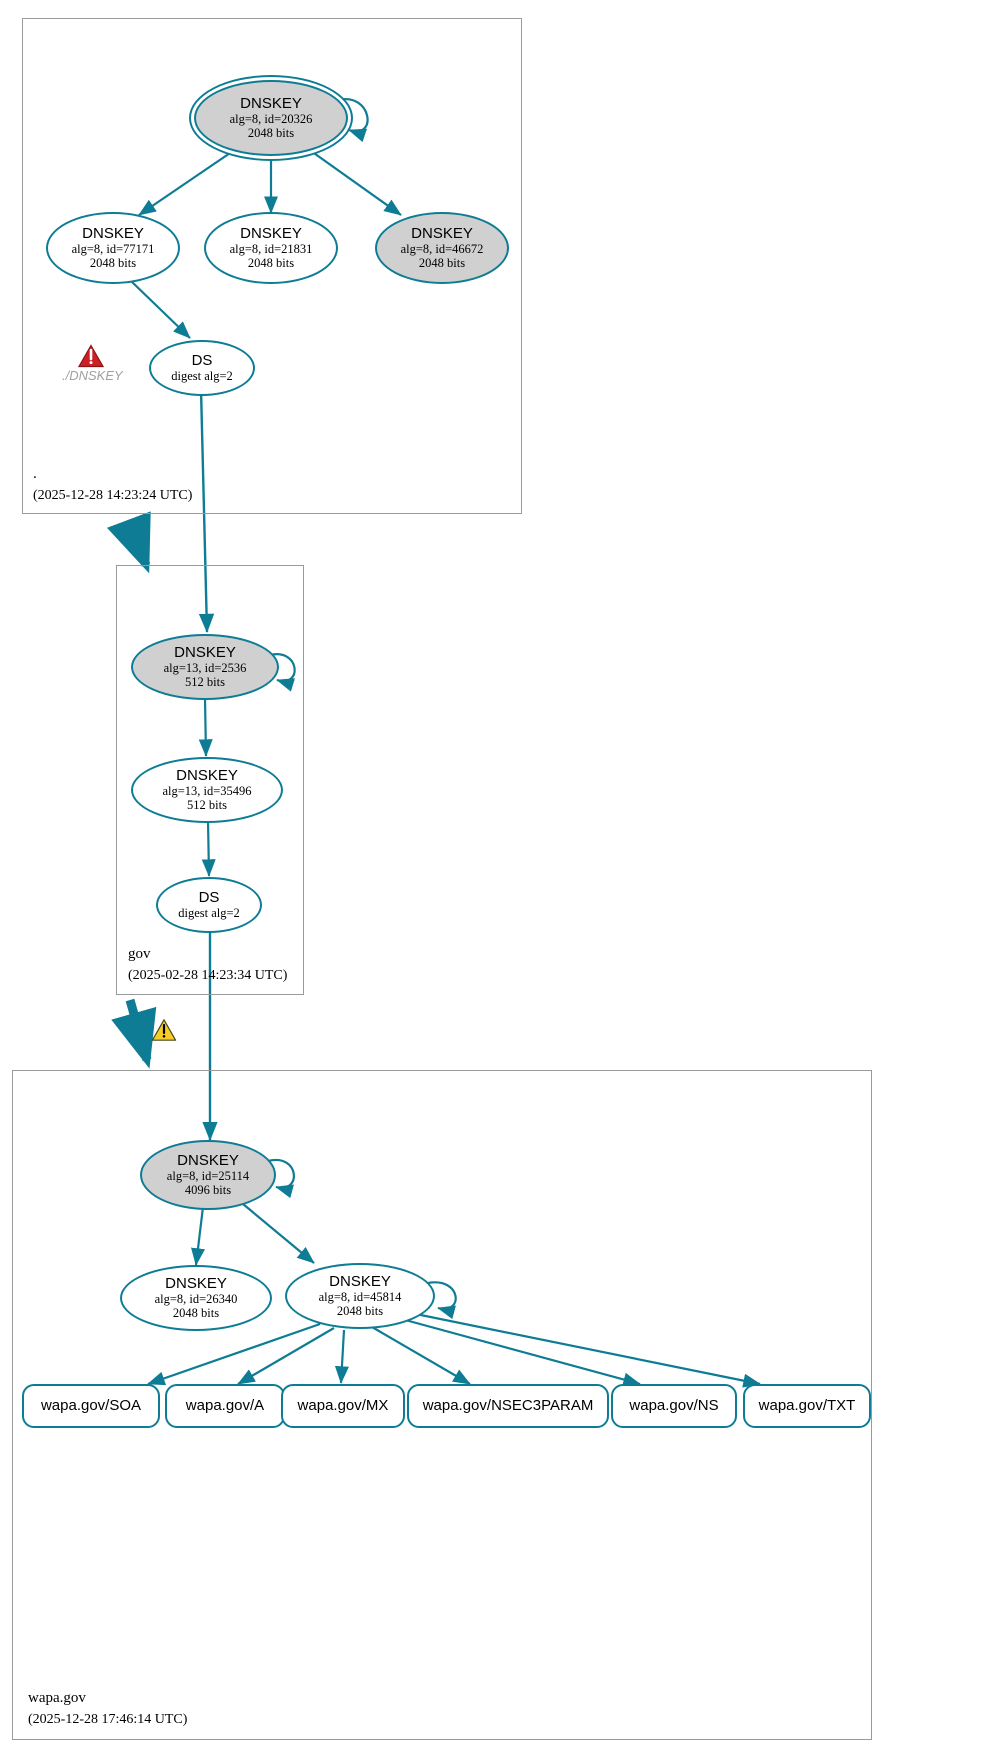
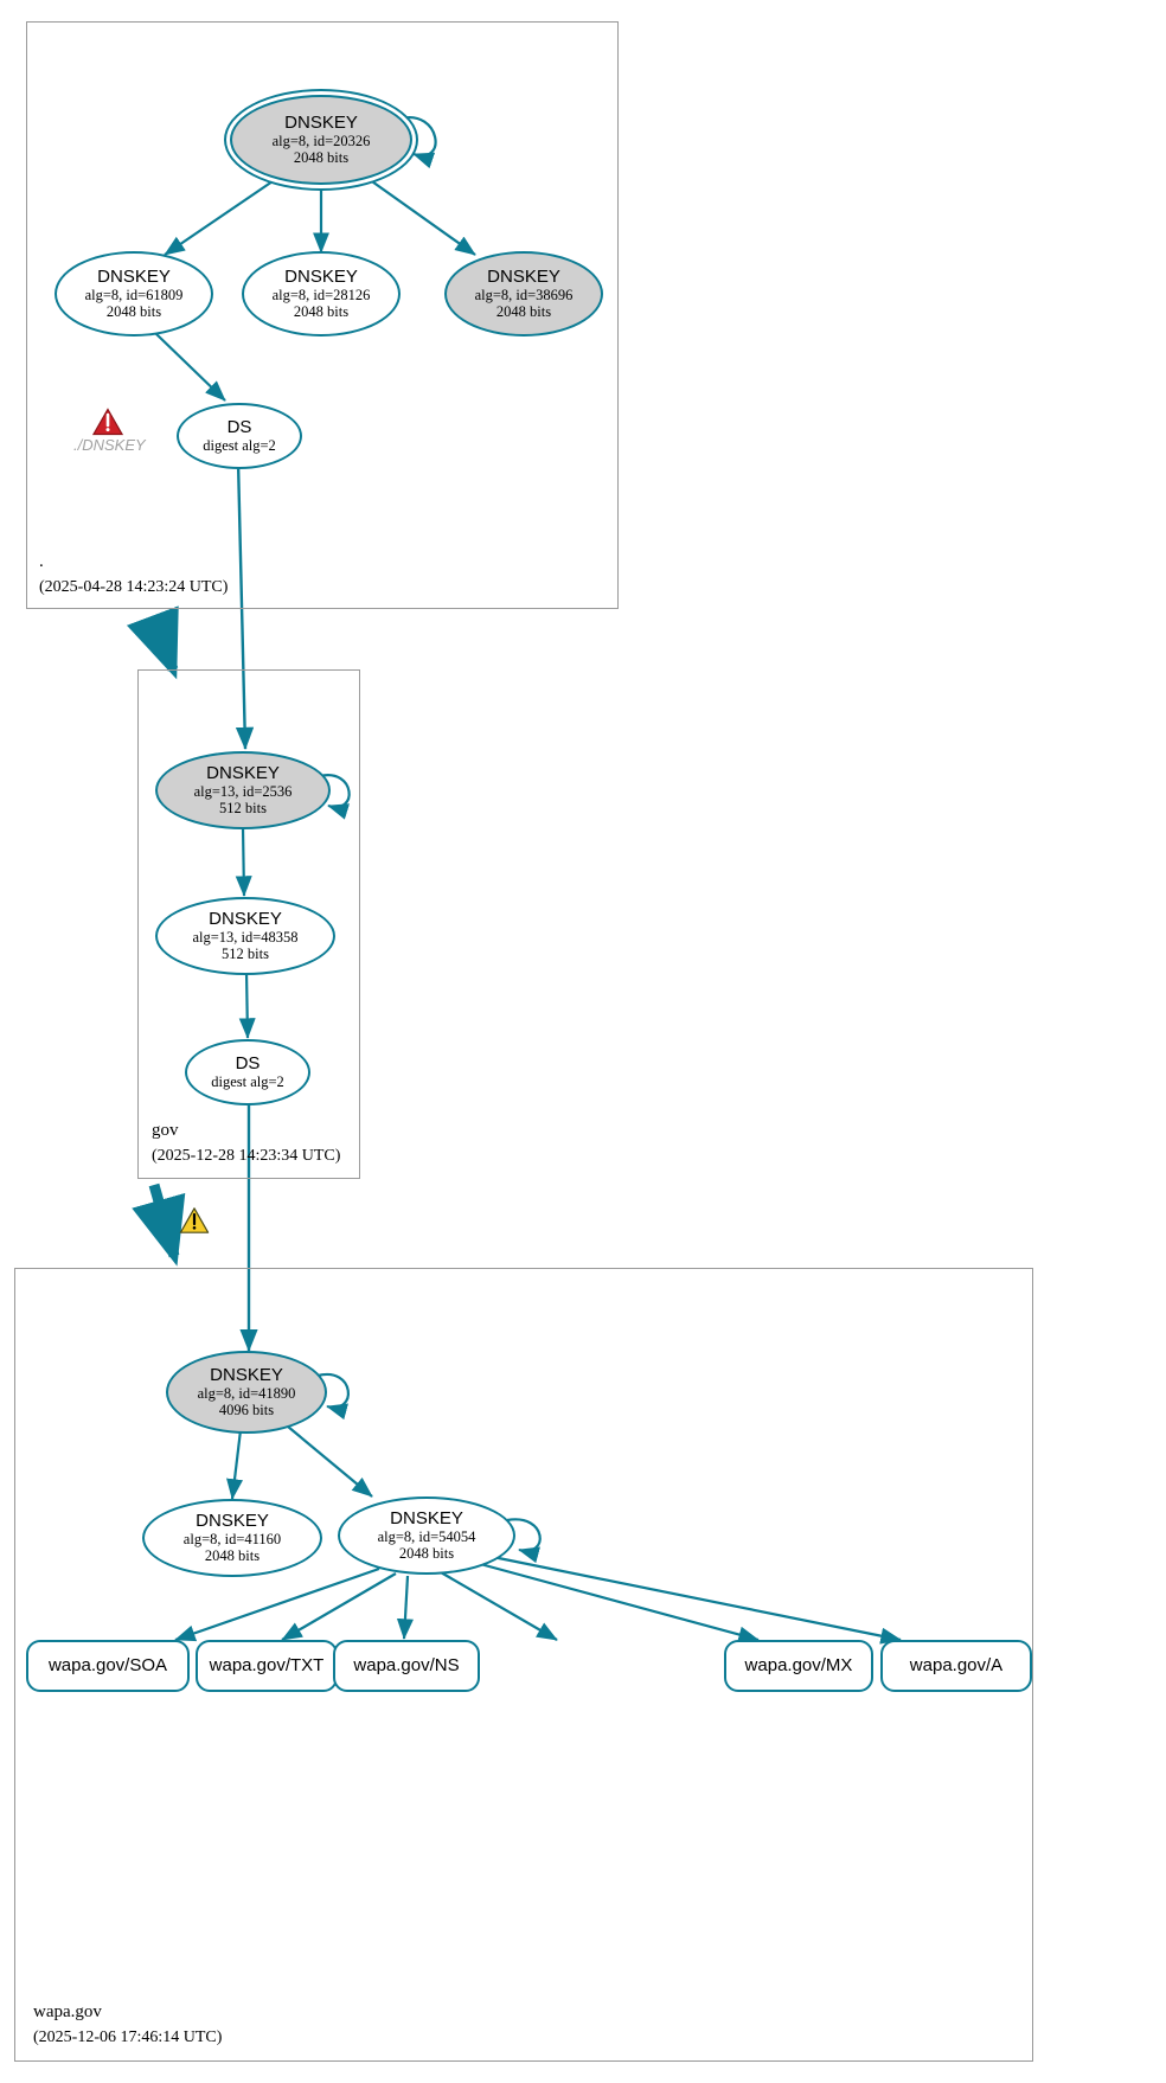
  .
- (2025-12-28 14:23:24 UTC)
+ (2025-04-28 14:23:24 UTC)
  gov
- (2025-02-28 14:23:34 UTC)
+ (2025-12-28 14:23:34 UTC)
  wapa.gov
- (2025-12-28 17:46:14 UTC)
+ (2025-12-06 17:46:14 UTC)
  DNSKEY
  alg=8, id=20326
  2048 bits
  DNSKEY
- alg=8, id=77171
+ alg=8, id=61809
  2048 bits
  DNSKEY
- alg=8, id=21831
+ alg=8, id=28126
  2048 bits
  DNSKEY
- alg=8, id=46672
+ alg=8, id=38696
  2048 bits
  DS
  digest alg=2
  ./DNSKEY
  DNSKEY
  alg=13, id=2536
  512 bits
  DNSKEY
- alg=13, id=35496
+ alg=13, id=48358
  512 bits
  DS
  digest alg=2
  DNSKEY
- alg=8, id=25114
+ alg=8, id=41890
  4096 bits
  DNSKEY
- alg=8, id=26340
+ alg=8, id=41160
  2048 bits
  DNSKEY
- alg=8, id=45814
+ alg=8, id=54054
  2048 bits
  wapa.gov/SOA
- wapa.gov/A
+ wapa.gov/TXT
- wapa.gov/MX
+ wapa.gov/NS
- wapa.gov/NSEC3PARAM
- wapa.gov/NS
+ wapa.gov/MX
- wapa.gov/TXT
+ wapa.gov/A
